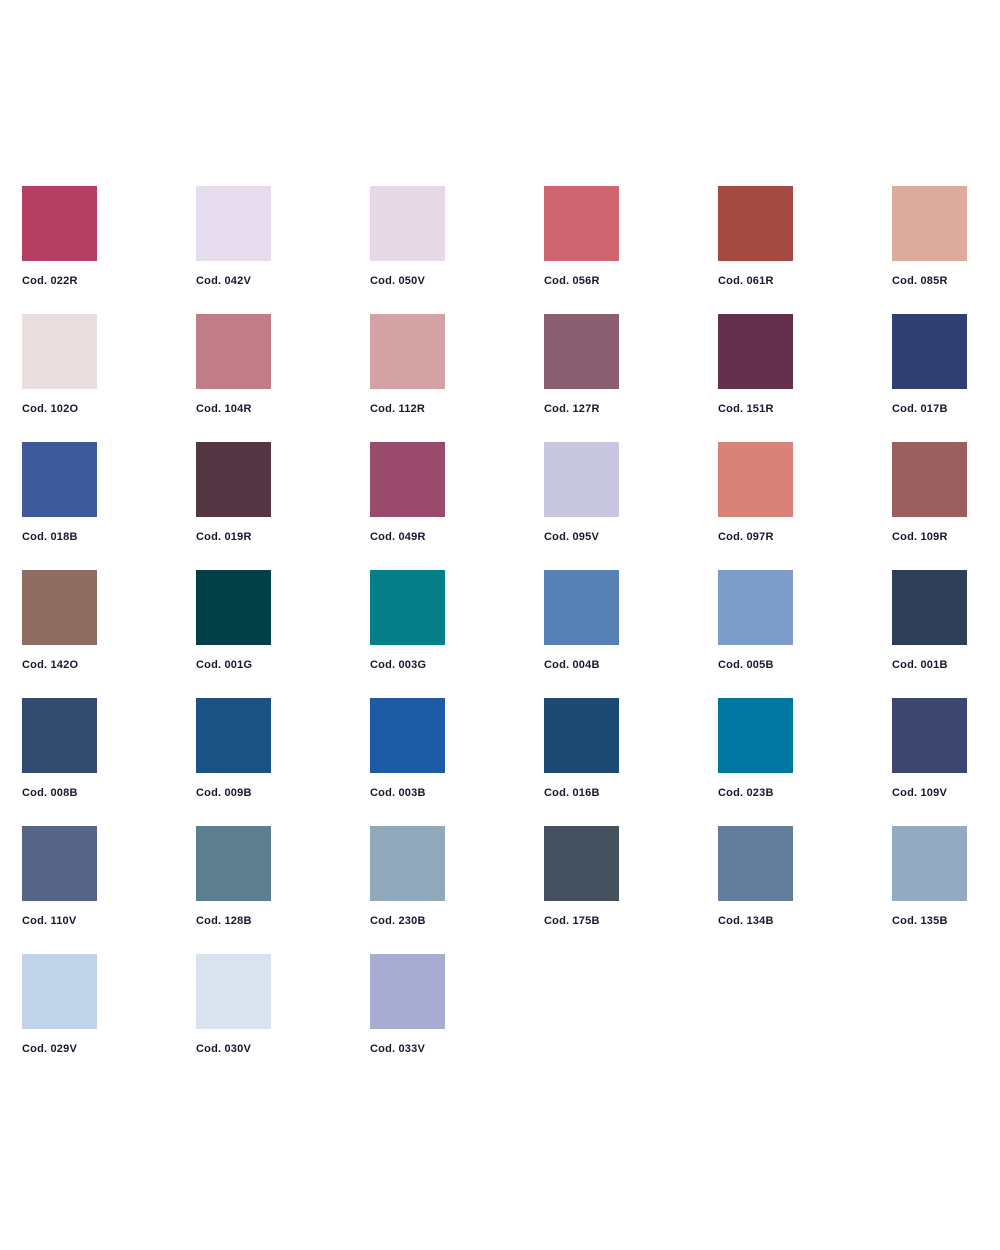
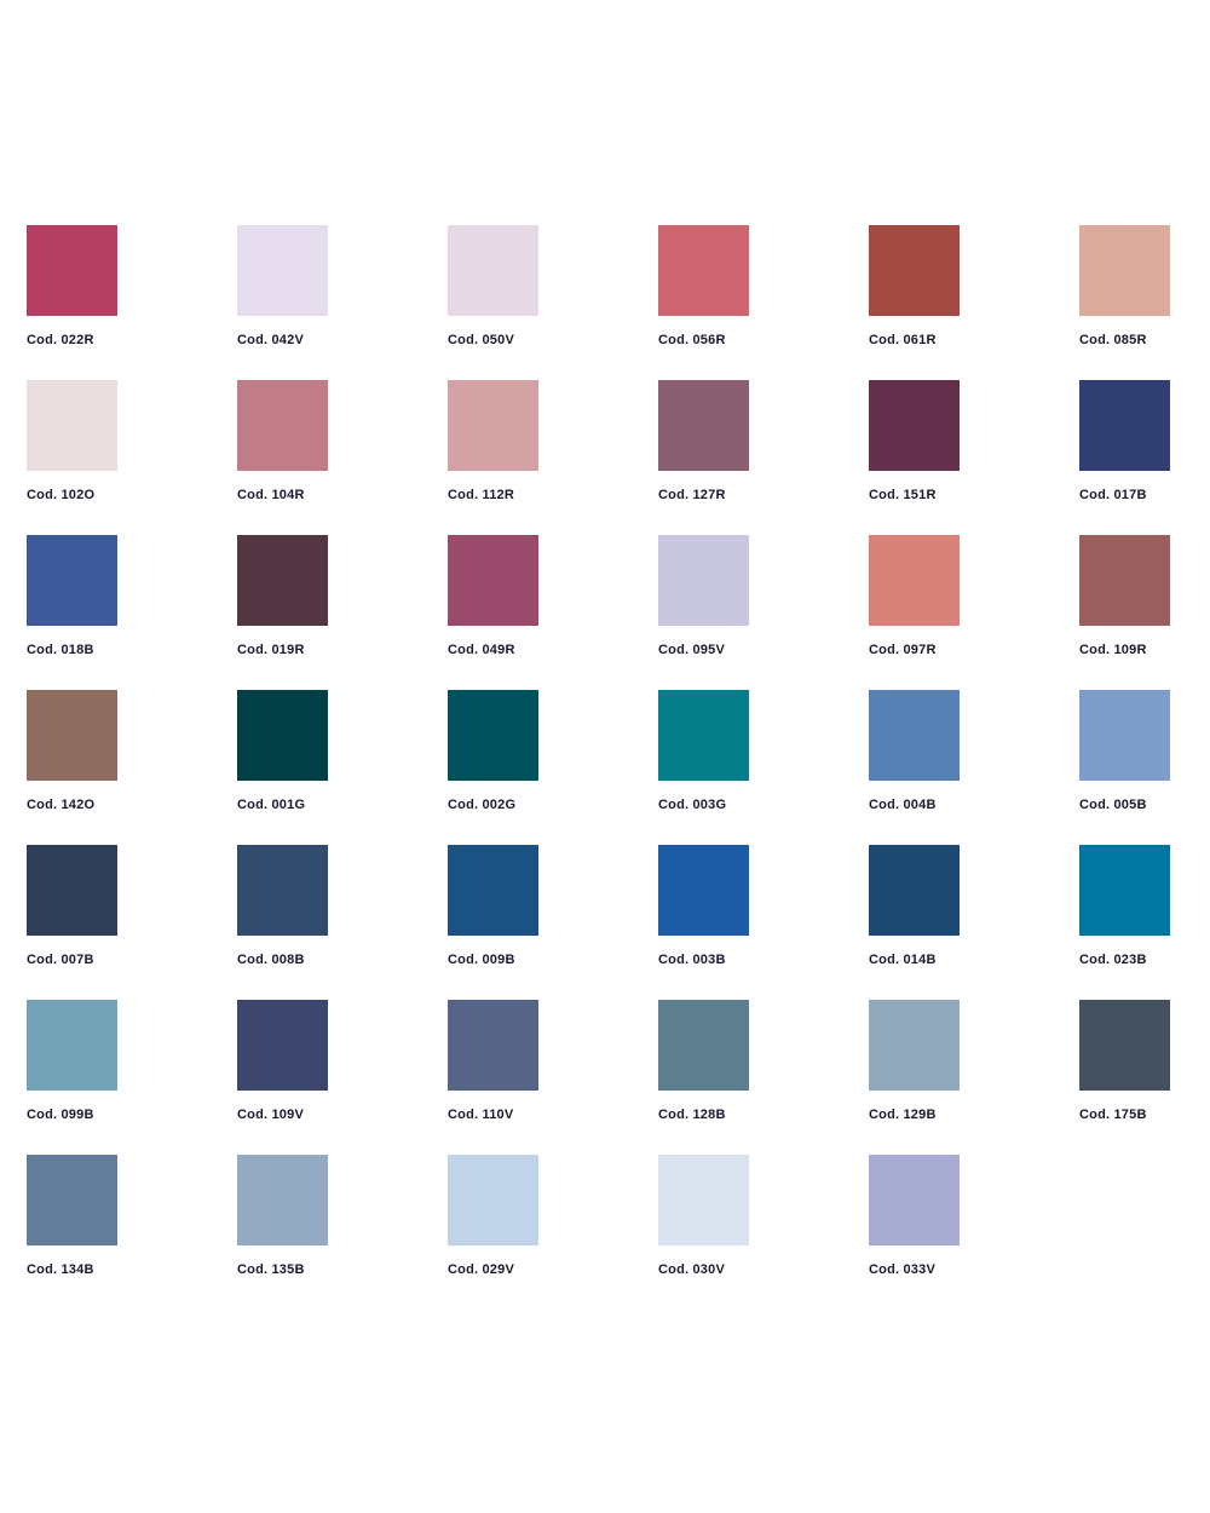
  Cod. 022R
  Cod. 042V
  Cod. 050V
  Cod. 056R
  Cod. 061R
  Cod. 085R
  Cod. 102O
  Cod. 104R
  Cod. 112R
  Cod. 127R
  Cod. 151R
  Cod. 017B
  Cod. 018B
  Cod. 019R
  Cod. 049R
  Cod. 095V
  Cod. 097R
  Cod. 109R
  Cod. 142O
  Cod. 001G
+ Cod. 002G
  Cod. 003G
  Cod. 004B
  Cod. 005B
- Cod. 001B
+ Cod. 007B
  Cod. 008B
  Cod. 009B
  Cod. 003B
- Cod. 016B
+ Cod. 014B
  Cod. 023B
+ Cod. 099B
  Cod. 109V
  Cod. 110V
  Cod. 128B
- Cod. 230B
+ Cod. 129B
  Cod. 175B
  Cod. 134B
  Cod. 135B
  Cod. 029V
  Cod. 030V
  Cod. 033V
